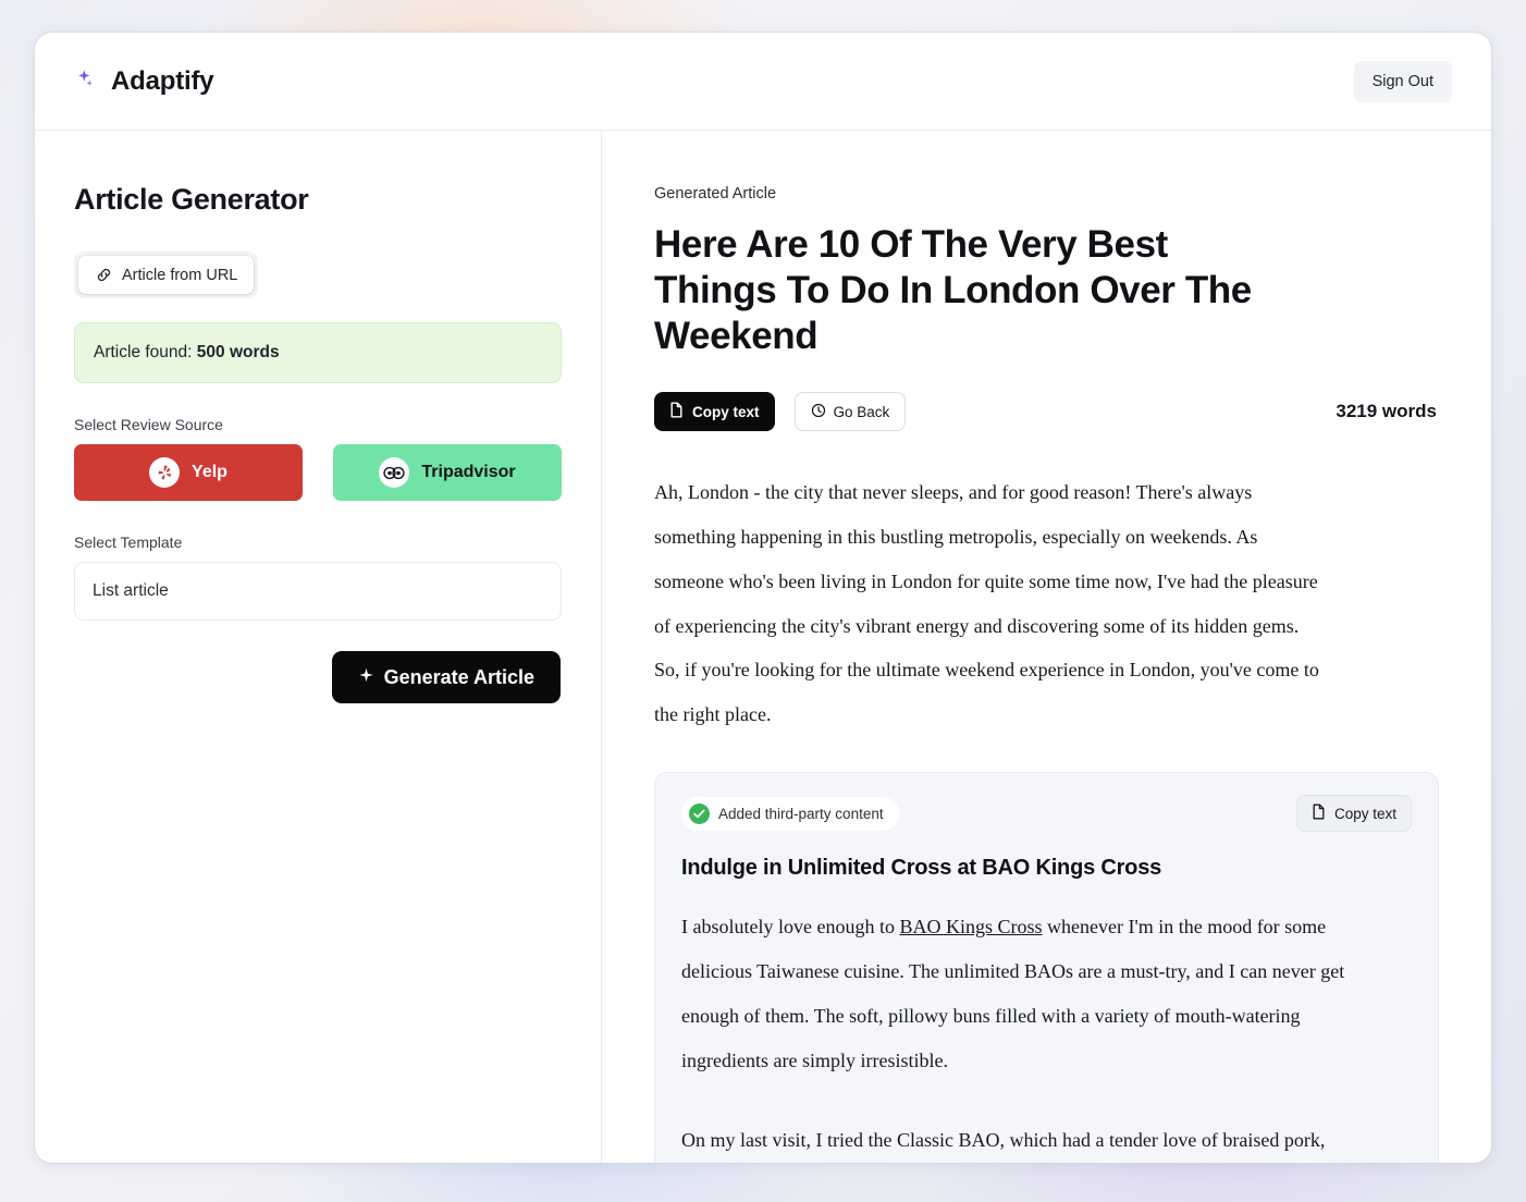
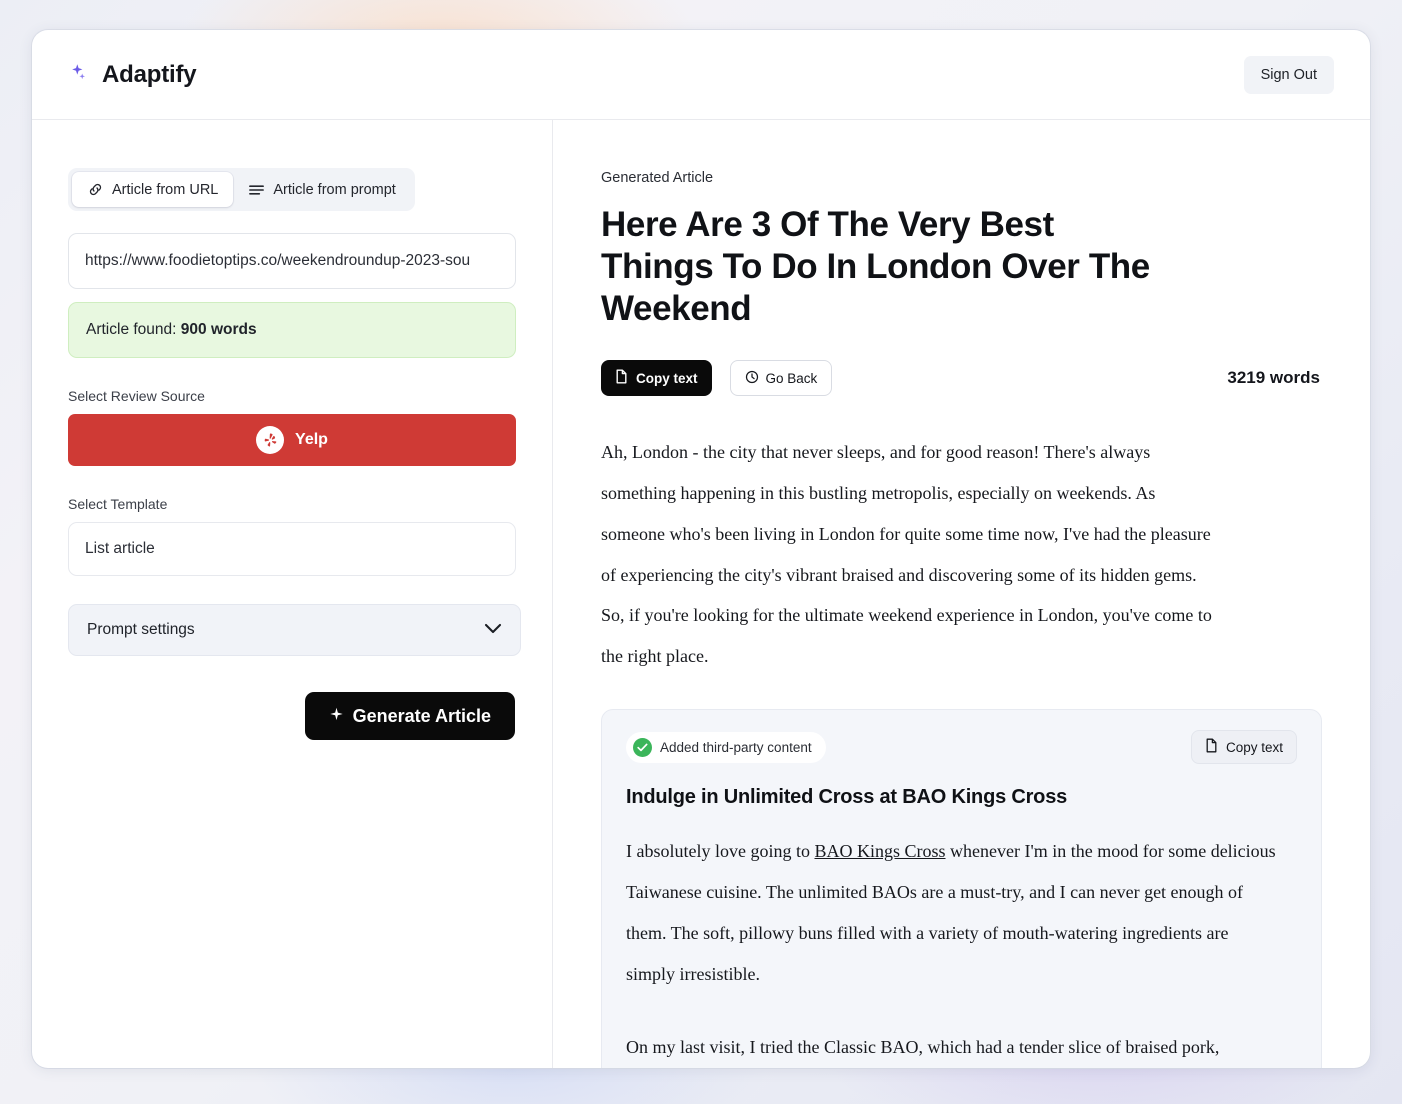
  Adaptify
  Sign Out
- Article Generator
  Article from URL
+ Article from prompt
+ https://www.foodietoptips.co/weekendroundup-2023-sou
- Article found: 500 words
+ Article found: 900 words
  Select Review Source
  Yelp
- Tripadvisor
  Select Template
  List article
+ Prompt settings
  Generate Article
  Generated Article
- Here Are 10 Of The Very Best Things To Do In London Over The Weekend
+ Here Are 3 Of The Very Best Things To Do In London Over The Weekend
  Copy text
  Go Back
  3219 words
- Ah, London - the city that never sleeps, and for good reason! There's always something happening in this bustling metropolis, especially on weekends. As someone who's been living in London for quite some time now, I've had the pleasure of experiencing the city's vibrant energy and discovering some of its hidden gems. So, if you're looking for the ultimate weekend experience in London, you've come to the right place.
+ Ah, London - the city that never sleeps, and for good reason! There's always something happening in this bustling metropolis, especially on weekends. As someone who's been living in London for quite some time now, I've had the pleasure of experiencing the city's vibrant braised and discovering some of its hidden gems. So, if you're looking for the ultimate weekend experience in London, you've come to the right place.
  Added third-party content
  Copy text
  Indulge in Unlimited Cross at BAO Kings Cross
- I absolutely love enough to BAO Kings Cross whenever I'm in the mood for some delicious Taiwanese cuisine. The unlimited BAOs are a must-try, and I can never get enough of them. The soft, pillowy buns filled with a variety of mouth-watering ingredients are simply irresistible.
+ I absolutely love going to BAO Kings Cross whenever I'm in the mood for some delicious Taiwanese cuisine. The unlimited BAOs are a must-try, and I can never get enough of them. The soft, pillowy buns filled with a variety of mouth-watering ingredients are simply irresistible.
- On my last visit, I tried the Classic BAO, which had a tender love of braised pork,
+ On my last visit, I tried the Classic BAO, which had a tender slice of braised pork,
